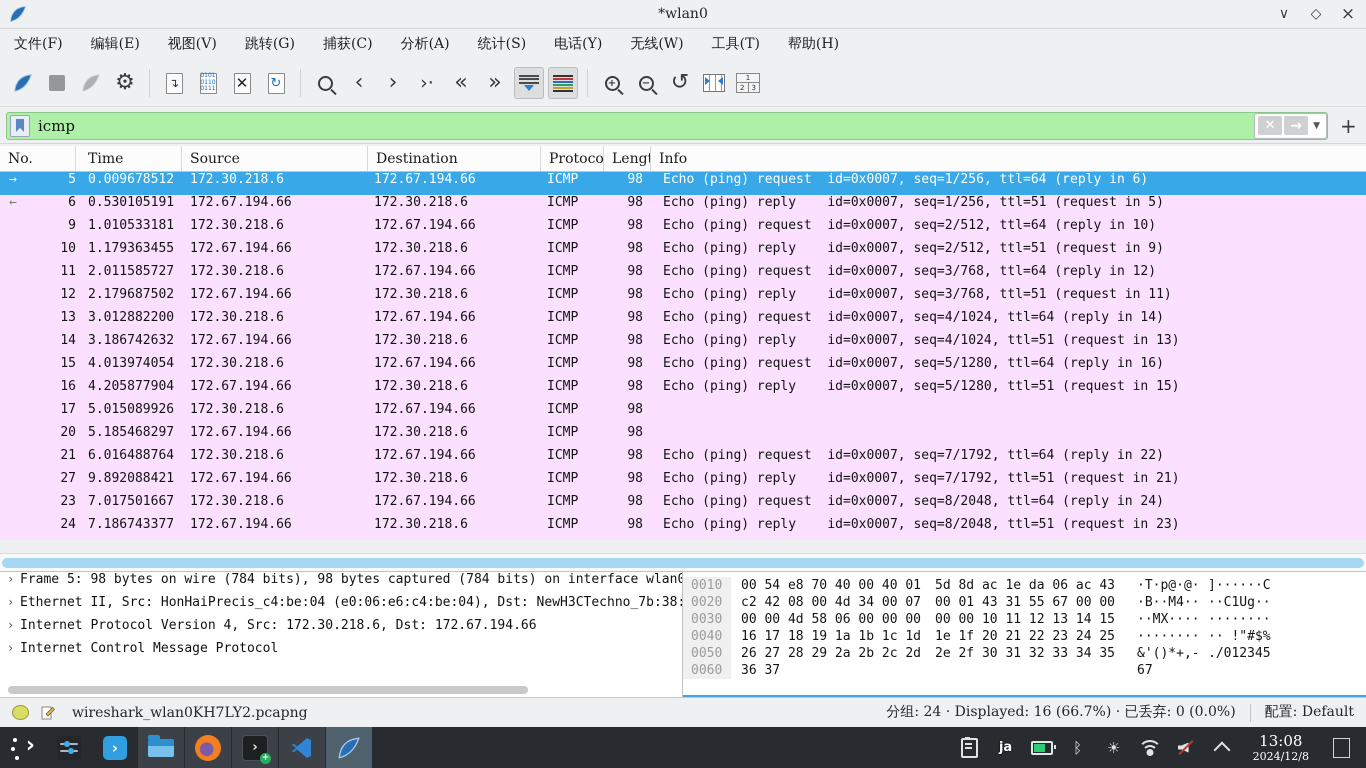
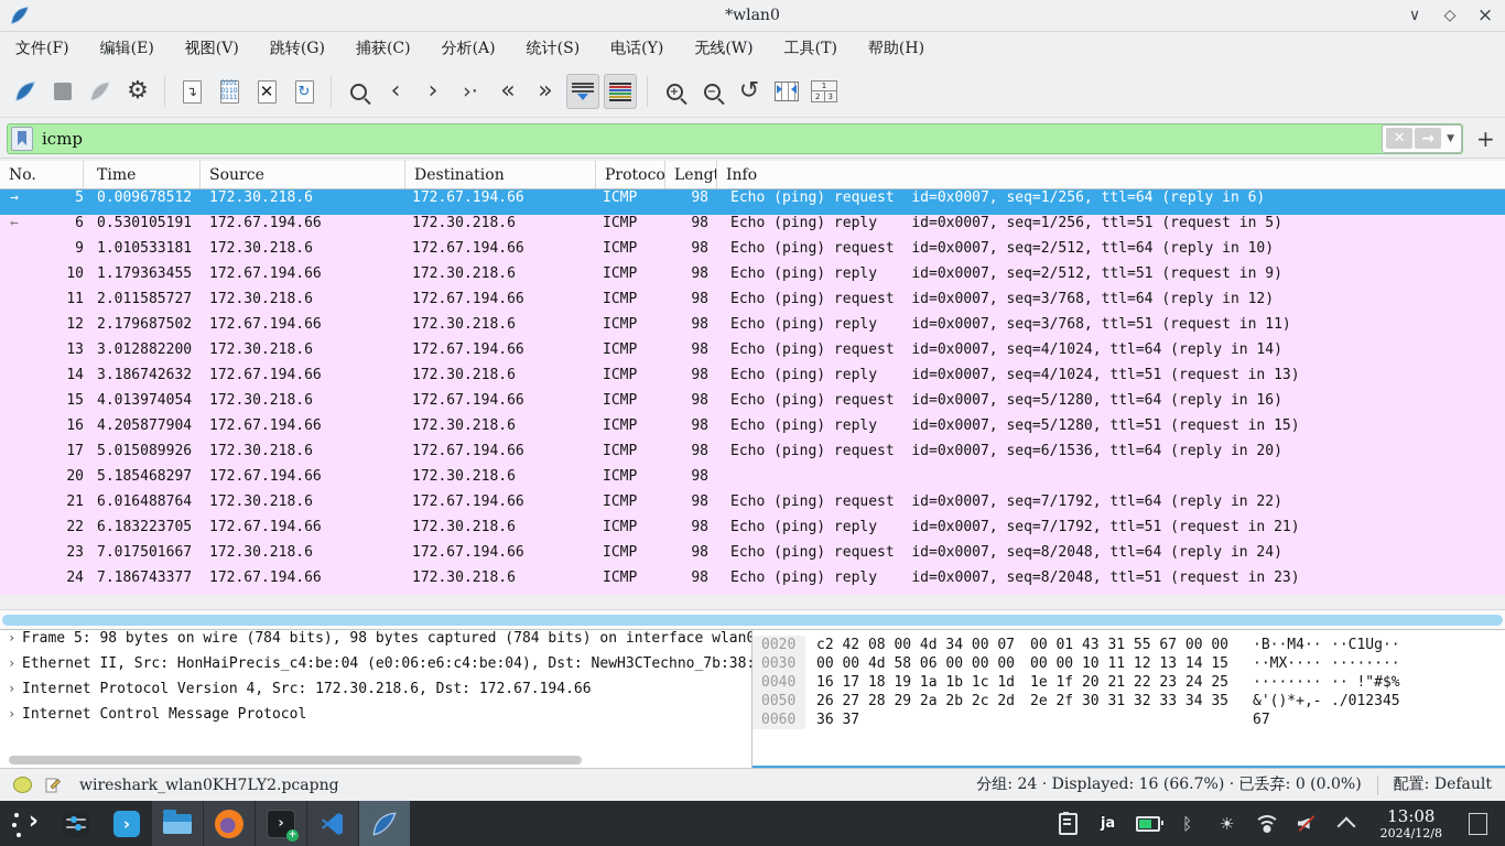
  *wlan0
  ∨
  ◇
  ×
  文件(F)
  编辑(E)
  视图(V)
  跳转(G)
  捕获(C)
  分析(A)
  统计(S)
  电话(Y)
  无线(W)
  工具(T)
  帮助(H)
  ⚙
  ↴
  ✕
  ↻
  ‹
  ›
  ›·
  «
  »
  +
  −
  ↺
  1
  2
  3
  icmp
  ✕
  →
  ▼
  +
  No.
  Time
  Source
  Destination
  Protoco
  Info
  →
  5
  0.009678512
  172.30.218.6
  172.67.194.66
  ICMP
  98
  Echo (ping) request id=0x0007, seq=1/256, ttl=64 (reply in 6)
  ←
  6
  0.530105191
  172.67.194.66
  172.30.218.6
  ICMP
  98
  Echo (ping) reply id=0x0007, seq=1/256, ttl=51 (request in 5)
  9
  1.010533181
  172.30.218.6
  172.67.194.66
  ICMP
  98
  Echo (ping) request id=0x0007, seq=2/512, ttl=64 (reply in 10)
  10
  1.179363455
  172.67.194.66
  172.30.218.6
  ICMP
  98
  Echo (ping) reply id=0x0007, seq=2/512, ttl=51 (request in 9)
  11
  2.011585727
  172.30.218.6
  172.67.194.66
  ICMP
  98
  Echo (ping) request id=0x0007, seq=3/768, ttl=64 (reply in 12)
  12
  2.179687502
  172.67.194.66
  172.30.218.6
  ICMP
  98
  Echo (ping) reply id=0x0007, seq=3/768, ttl=51 (request in 11)
  13
  3.012882200
  172.30.218.6
  172.67.194.66
  ICMP
  98
  Echo (ping) request id=0x0007, seq=4/1024, ttl=64 (reply in 14)
  14
  3.186742632
  172.67.194.66
  172.30.218.6
  ICMP
  98
  Echo (ping) reply id=0x0007, seq=4/1024, ttl=51 (request in 13)
  15
  4.013974054
  172.30.218.6
  172.67.194.66
  ICMP
  98
  Echo (ping) request id=0x0007, seq=5/1280, ttl=64 (reply in 16)
  16
  4.205877904
  172.67.194.66
  172.30.218.6
  ICMP
  98
  Echo (ping) reply id=0x0007, seq=5/1280, ttl=51 (request in 15)
  17
  5.015089926
  172.30.218.6
  172.67.194.66
  ICMP
  98
+ Echo (ping) request id=0x0007, seq=6/1536, ttl=64 (reply in 20)
  20
  5.185468297
  172.67.194.66
  172.30.218.6
  ICMP
  98
  21
  6.016488764
  172.30.218.6
  172.67.194.66
  ICMP
  98
  Echo (ping) request id=0x0007, seq=7/1792, ttl=64 (reply in 22)
- 27
+ 22
- 9.892088421
+ 6.183223705
  172.67.194.66
  172.30.218.6
  ICMP
  98
  Echo (ping) reply id=0x0007, seq=7/1792, ttl=51 (request in 21)
  23
  7.017501667
  172.30.218.6
  172.67.194.66
  ICMP
  98
  Echo (ping) request id=0x0007, seq=8/2048, ttl=64 (reply in 24)
  24
  7.186743377
  172.67.194.66
  172.30.218.6
  ICMP
  98
  Echo (ping) reply id=0x0007, seq=8/2048, ttl=51 (request in 23)
  ›
  Frame 5: 98 bytes on wire (784 bits), 98 bytes captured (784 bits) on interface wlan0
  ›
  Ethernet II, Src: HonHaiPrecis_c4:be:04 (e0:06:e6:c4:be:04), Dst: NewH3CTechno_7b:38:
  ›
  Internet Protocol Version 4, Src: 172.30.218.6, Dst: 172.67.194.66
  ›
  Internet Control Message Protocol
- 0010
- 00 54 e8 70 40 00 40 01
- 5d 8d ac 1e da 06 ac 43
- ·T·p@·@·
- ]······C
  0020
  c2 42 08 00 4d 34 00 07
  00 01 43 31 55 67 00 00
  ·B··M4··
  ··C1Ug··
  0030
  00 00 4d 58 06 00 00 00
  00 00 10 11 12 13 14 15
  ··MX····
  ········
  0040
  16 17 18 19 1a 1b 1c 1d
  1e 1f 20 21 22 23 24 25
  ········
  ·· !"#$%
  0050
  26 27 28 29 2a 2b 2c 2d
  2e 2f 30 31 32 33 34 35
  &'()*+,-
  ./012345
  0060
  36 37
  67
  wireshark_wlan0KH7LY2.pcapng
  分组: 24 · Displayed: 16 (66.7%) · 已丢弃: 0 (0.0%)
  配置: Default
  ›
  ›
  ›
  +
  ja
  ᛒ
  ☀
  13:08
  2024/12/8
